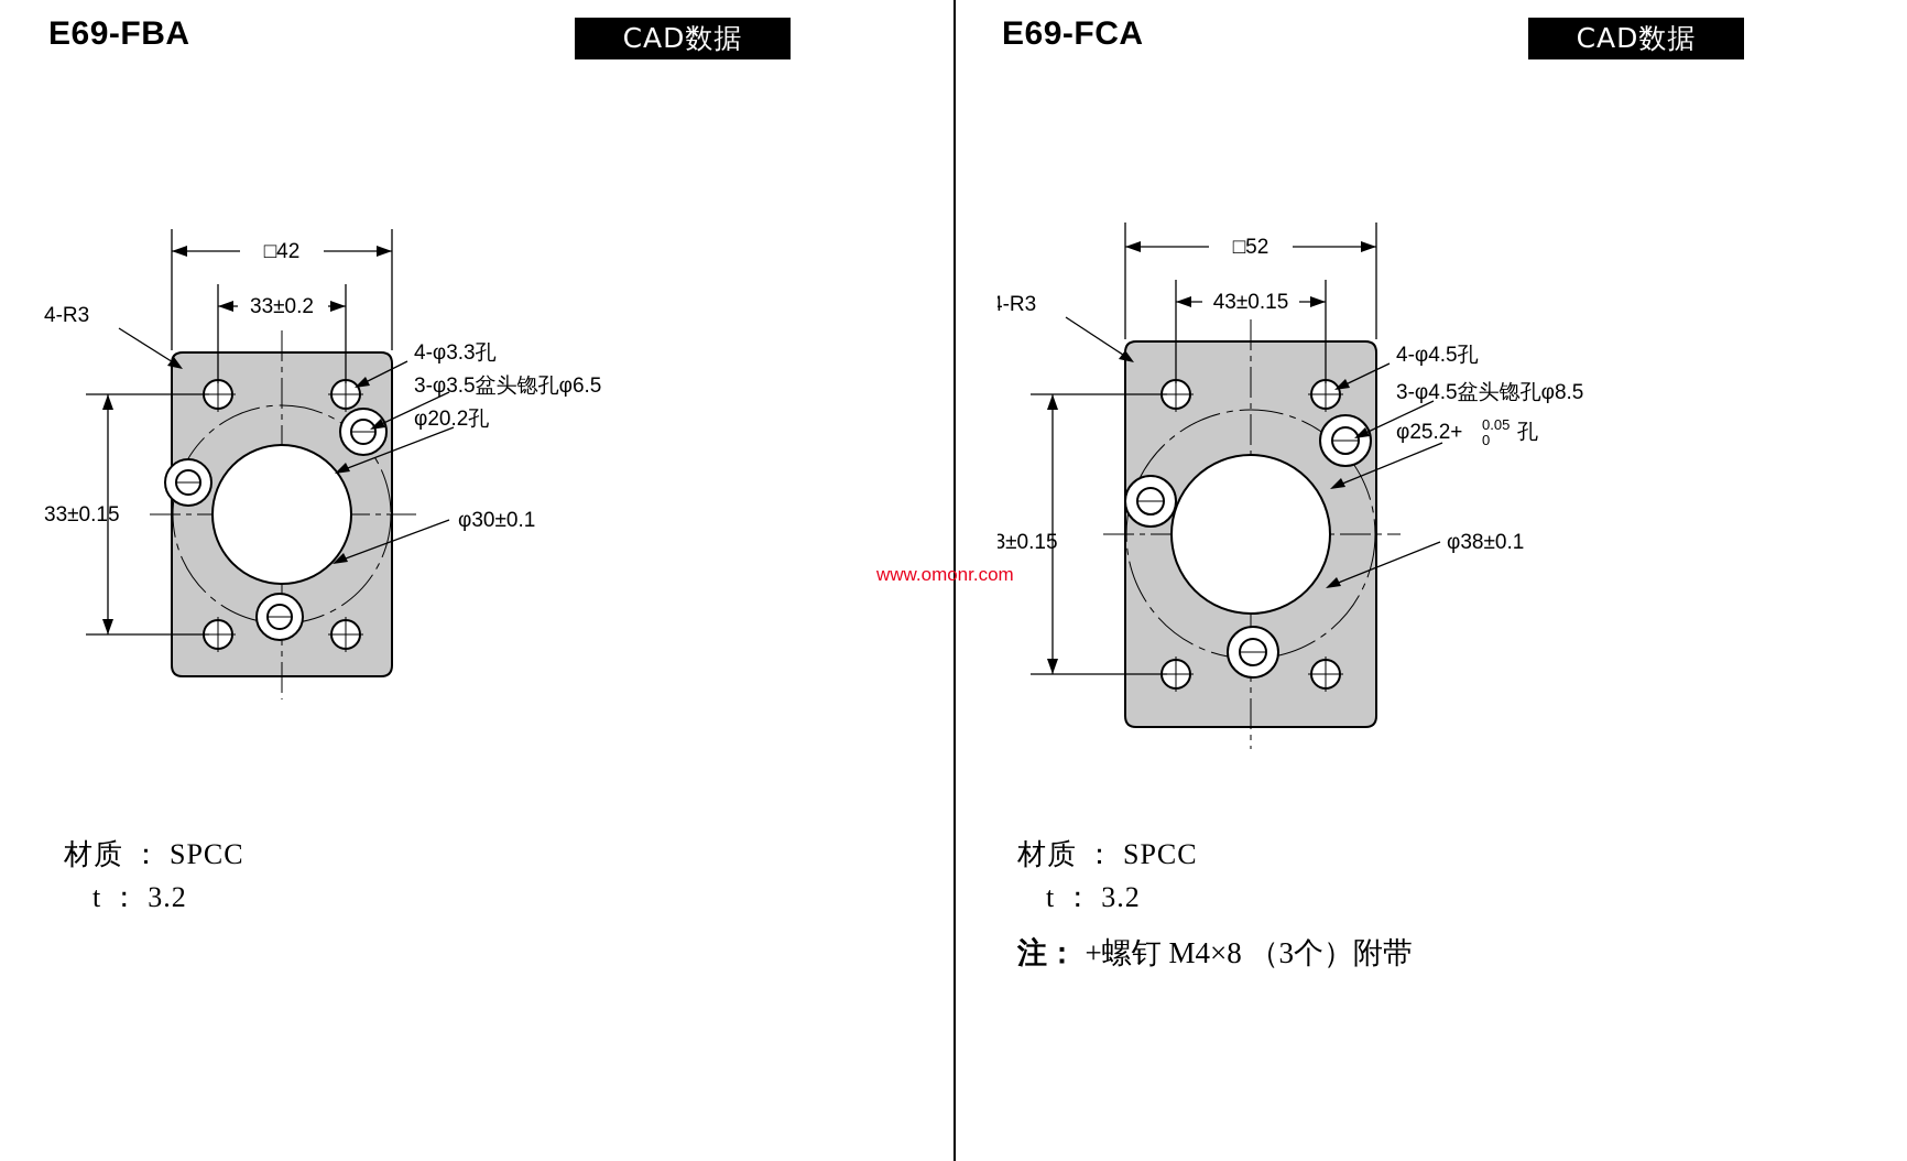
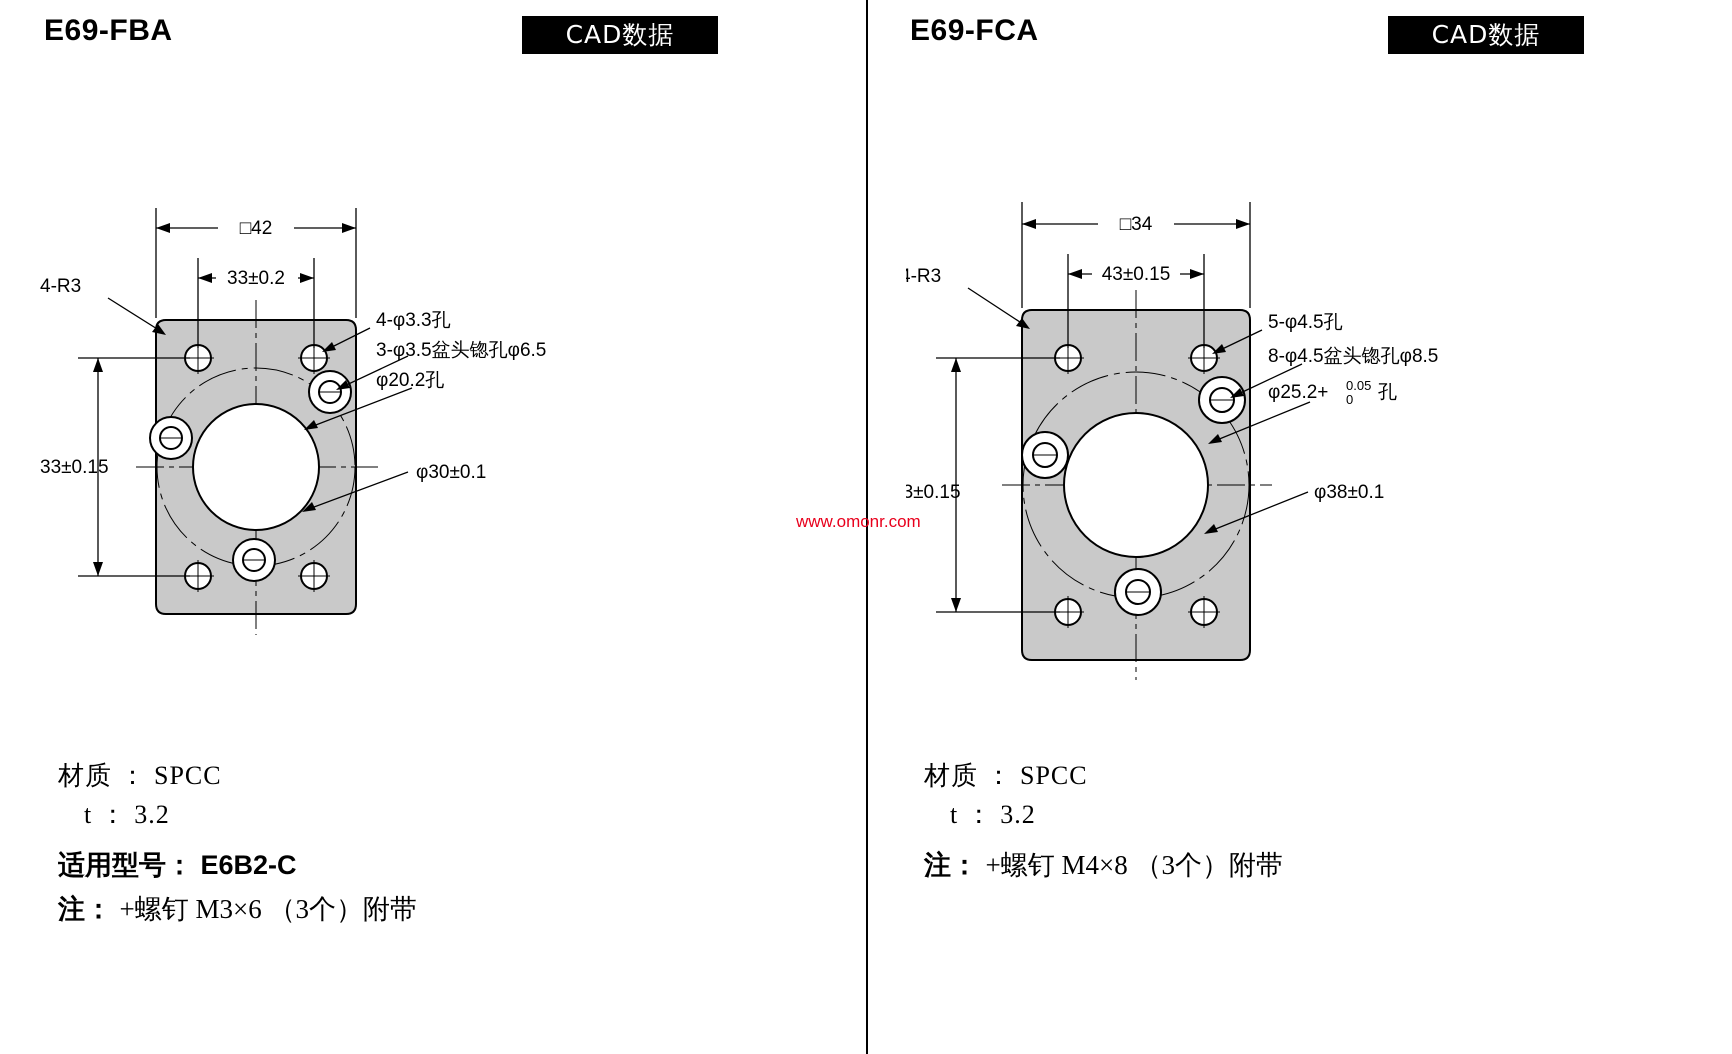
  E69-FBA
  CAD数据
  □42
  33±0.2
  33±0.15
  4-R3
  4-φ3.3孔
  3-φ3.5盆头锪孔φ6.5
  φ20.2孔
  φ30±0.1
  材质 ： SPCC
  t ： 3.2
+ 适用型号： E6B2-C
+ 注： +螺钉 M3×6 （3个）附带
  E69-FCA
  CAD数据
- □52
+ □34
  43±0.15
  3±0.15
  4-R3
- 4-φ4.5孔
+ 5-φ4.5孔
- 3-φ4.5盆头锪孔φ8.5
+ 8-φ4.5盆头锪孔φ8.5
  φ25.2+
  0.05
  0
  孔
  φ38±0.1
  材质 ： SPCC
  t ： 3.2
  注： +螺钉 M4×8 （3个）附带
  www.omonr.com
